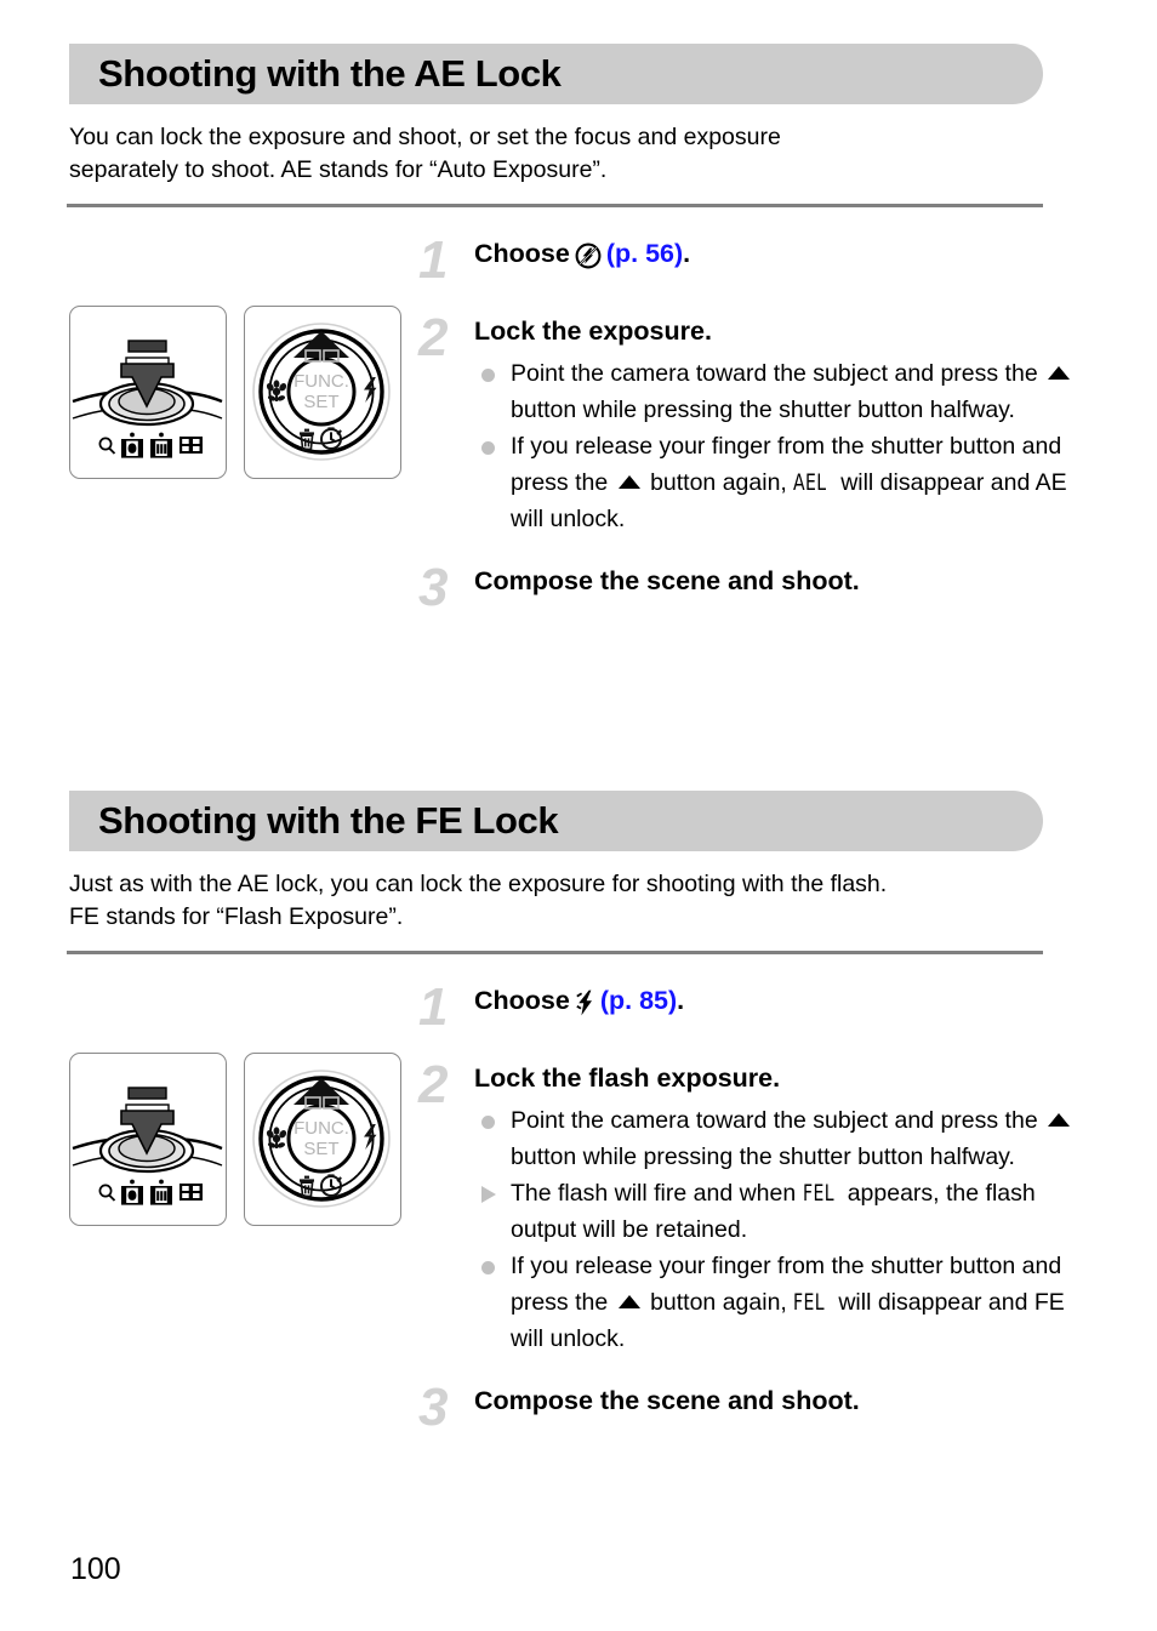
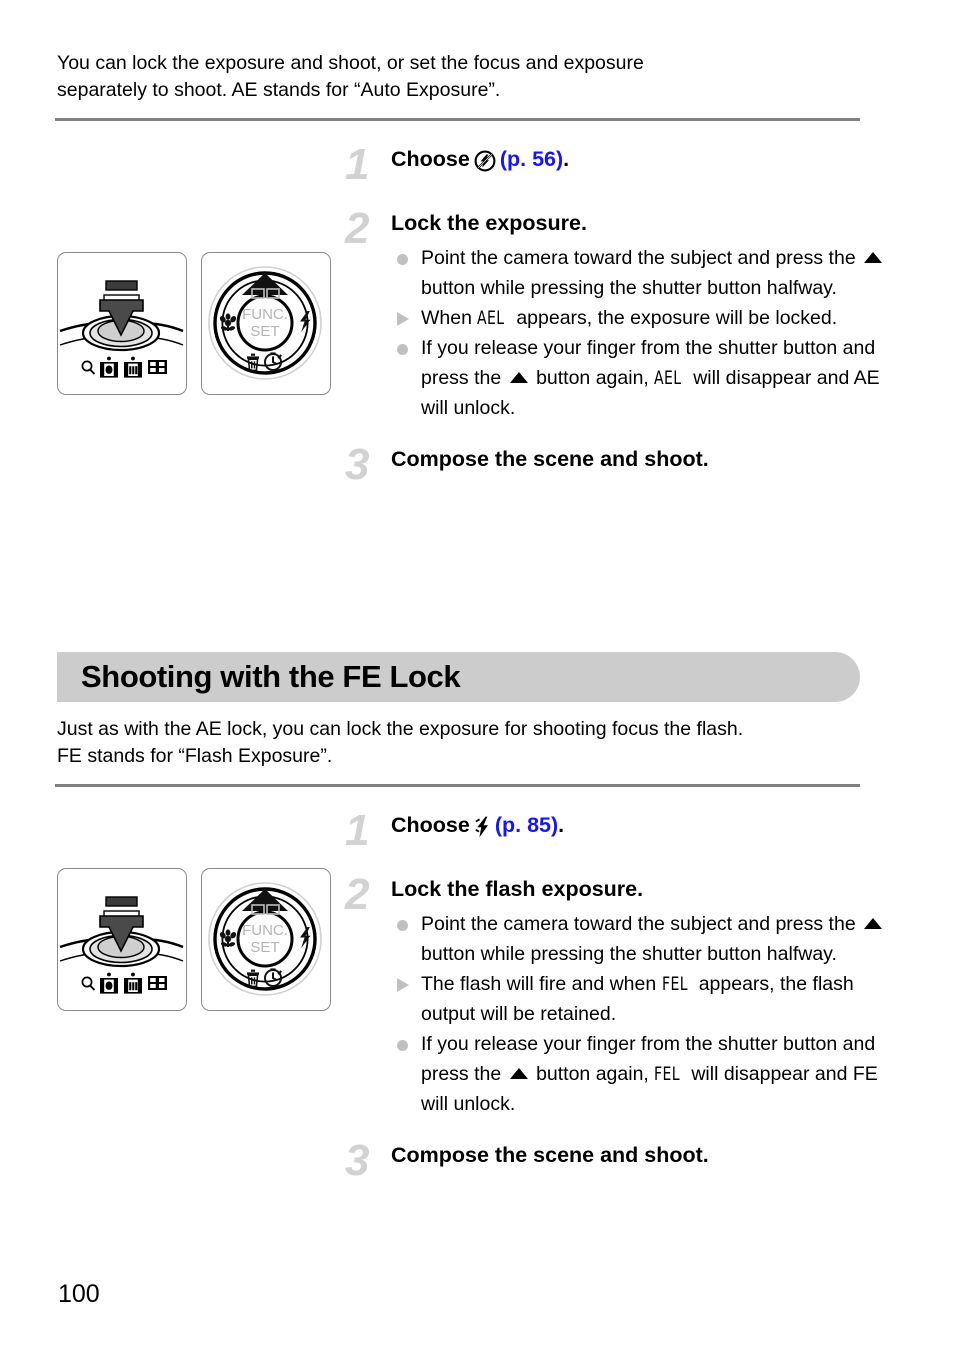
- Shooting with the AE Lock
  You can lock the exposure and shoot, or set the focus and exposure
  separately to shoot. AE stands for “Auto Exposure”.
  FUNC.
  SET
  1
  Choose
  (p. 56)
  .
  2
  Lock the exposure.
  Point the camera toward the subject and press the button while pressing the shutter button halfway.
+ When AEL appears, the exposure will be locked.
  If you release your finger from the shutter button and press the button again, AEL will disappear and AE will unlock.
  3
  Compose the scene and shoot.
  Shooting with the FE Lock
- Just as with the AE lock, you can lock the exposure for shooting with the flash.
+ Just as with the AE lock, you can lock the exposure for shooting focus the flash.
  FE stands for “Flash Exposure”.
  FUNC.
  SET
  1
  Choose
  (p. 85)
  .
  2
  Lock the flash exposure.
  Point the camera toward the subject and press the button while pressing the shutter button halfway.
  The flash will fire and when FEL appears, the flash output will be retained.
  If you release your finger from the shutter button and press the button again, FEL will disappear and FE will unlock.
  3
  Compose the scene and shoot.
  100
